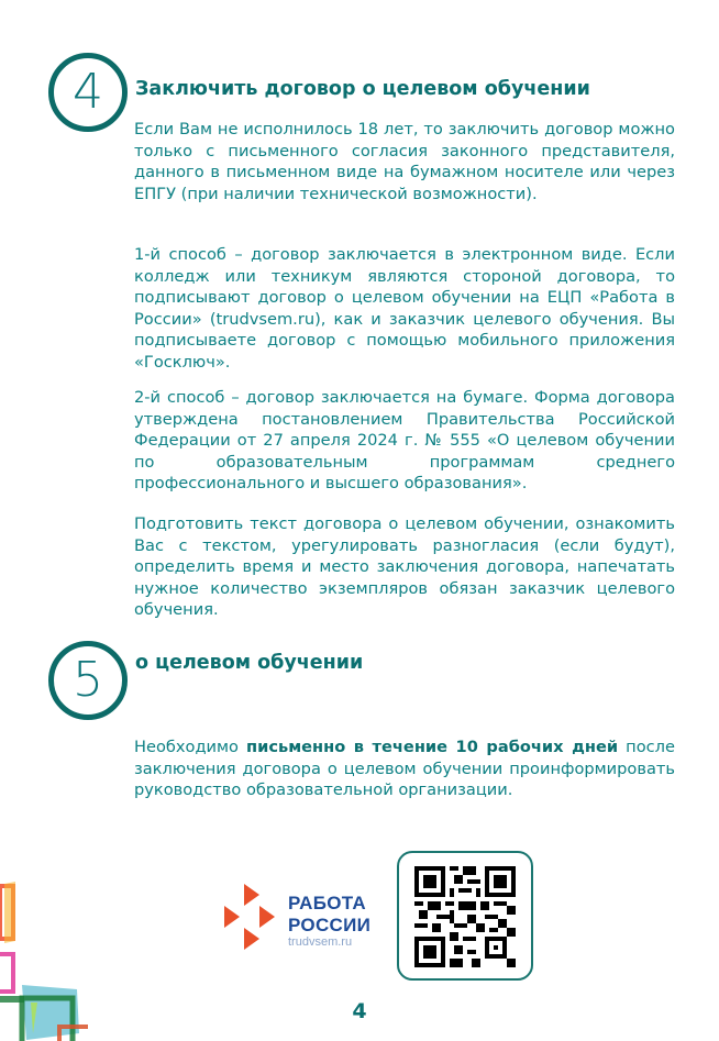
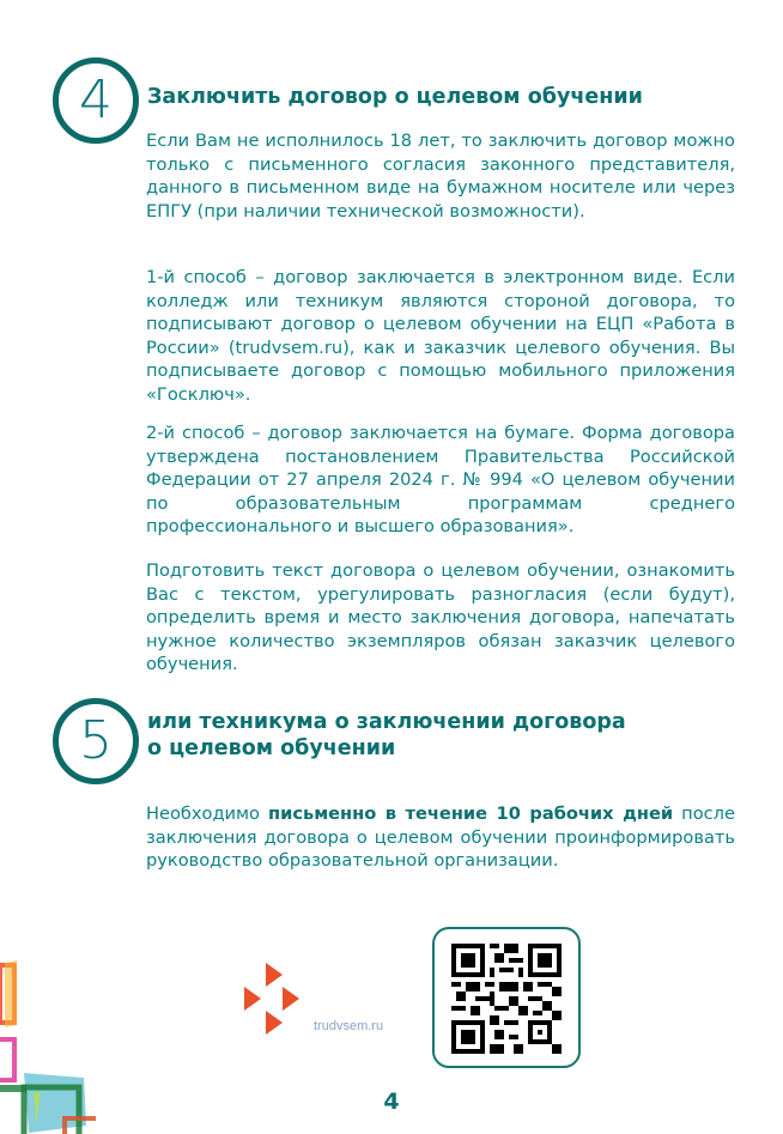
  4
  Заключить договор о целевом обучении
  Если Вам не исполнилось 18 лет, то заключить договор можно только с письменного согласия законного представителя, данного в письменном виде на бумажном носителе или через ЕПГУ (при наличии технической возможности).
  1-й способ – договор заключается в электронном виде. Если колледж или техникум являются стороной договора, то подписывают договор о целевом обучении на ЕЦП «Работа в России» (trudvsem.ru), как и заказчик целевого обучения. Вы подписываете договор с помощью мобильного приложения «Госключ».
- 2-й способ – договор заключается на бумаге. Форма договора утверждена постановлением Правительства Российской Федерации от 27 апреля 2024 г. № 555 «О целевом обучении по образовательным программам среднего профессионального и высшего образования».
+ 2-й способ – договор заключается на бумаге. Форма договора утверждена постановлением Правительства Российской Федерации от 27 апреля 2024 г. № 994 «О целевом обучении по образовательным программам среднего профессионального и высшего образования».
  Подготовить текст договора о целевом обучении, ознакомить Вас с текстом, урегулировать разногласия (если будут), определить время и место заключения договора, напечатать нужное количество экземпляров обязан заказчик целевого обучения.
  5
+ или техникума о заключении договора
  о целевом обучении
  Необходимо письменно в течение 10 рабочих дней после заключения договора о целевом обучении проинформировать руководство образовательной организации.
- РАБОТА
- РОССИИ
  trudvsem.ru
  4
